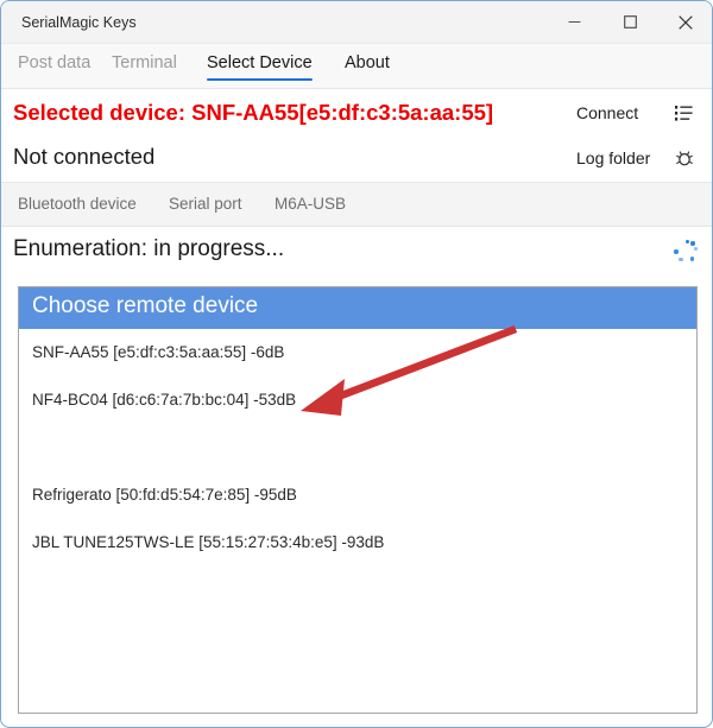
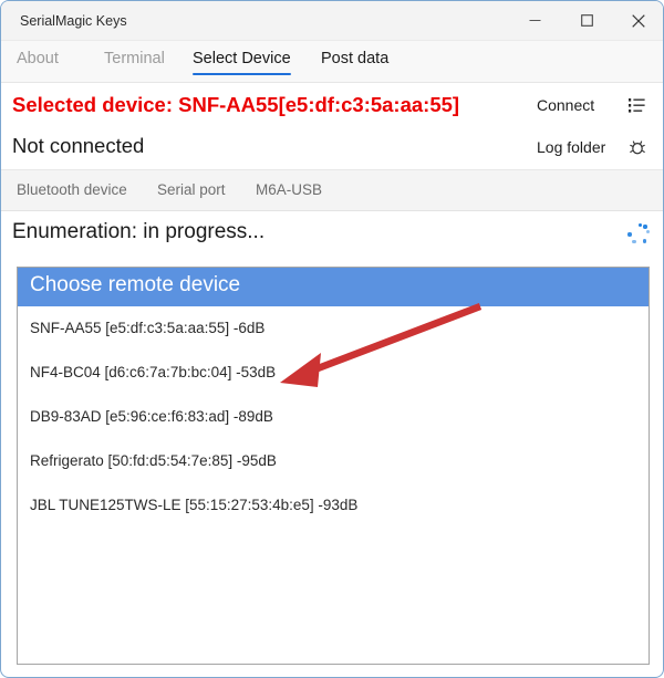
  SerialMagic Keys
- Post data
+ About
  Terminal
  Select Device
- About
+ Post data
  Selected device: SNF-AA55[e5:df:c3:5a:aa:55]
  Not connected
  Connect
  Log folder
  Bluetooth device
  Serial port
  M6A-USB
  Enumeration: in progress...
  Choose remote device
  SNF-AA55 [e5:df:c3:5a:aa:55] -6dB
  NF4-BC04 [d6:c6:7a:7b:bc:04] -53dB
+ DB9-83AD [e5:96:ce:f6:83:ad] -89dB
  Refrigerato [50:fd:d5:54:7e:85] -95dB
  JBL TUNE125TWS-LE [55:15:27:53:4b:e5] -93dB
